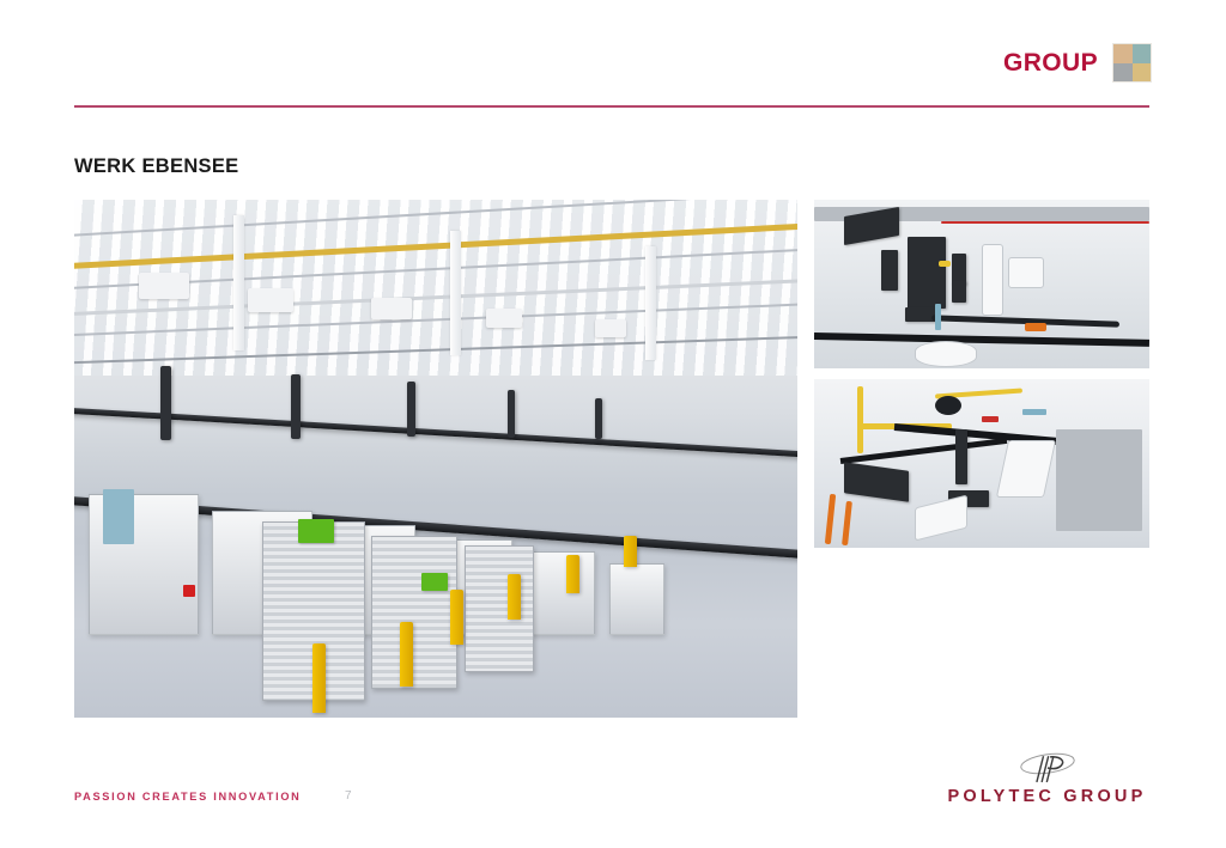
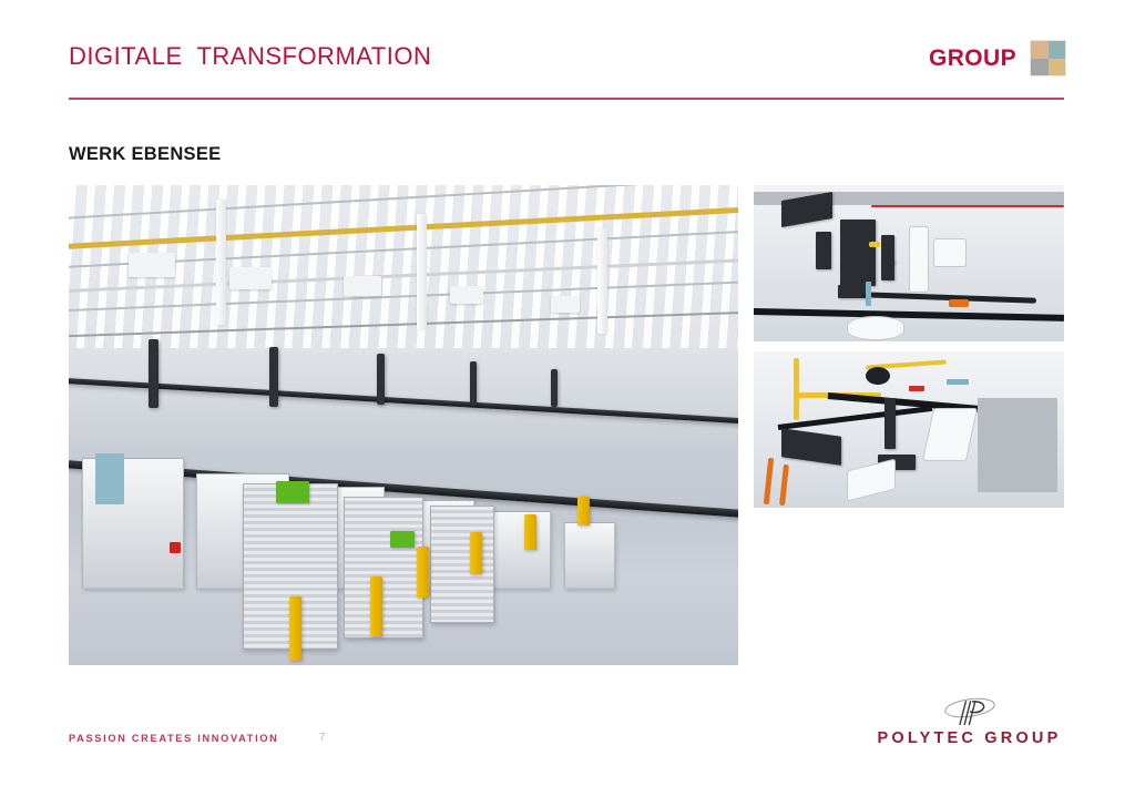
+ DIGITALE TRANSFORMATION
  GROUP
  WERK EBENSEE
  PASSION CREATES INNOVATION
  7
  POLYTEC GROUP
